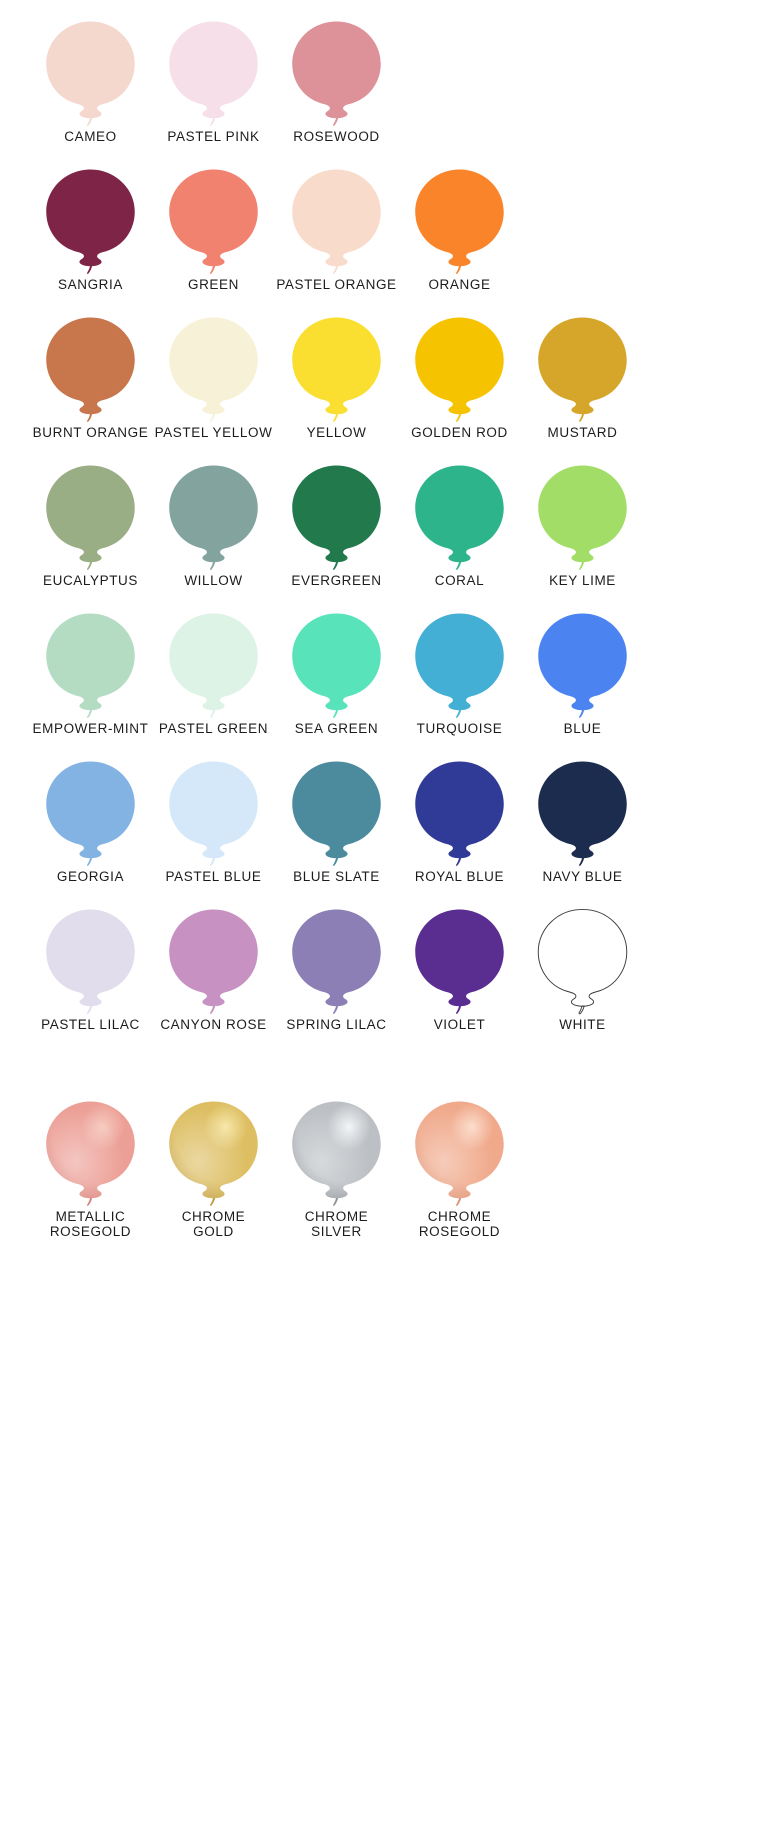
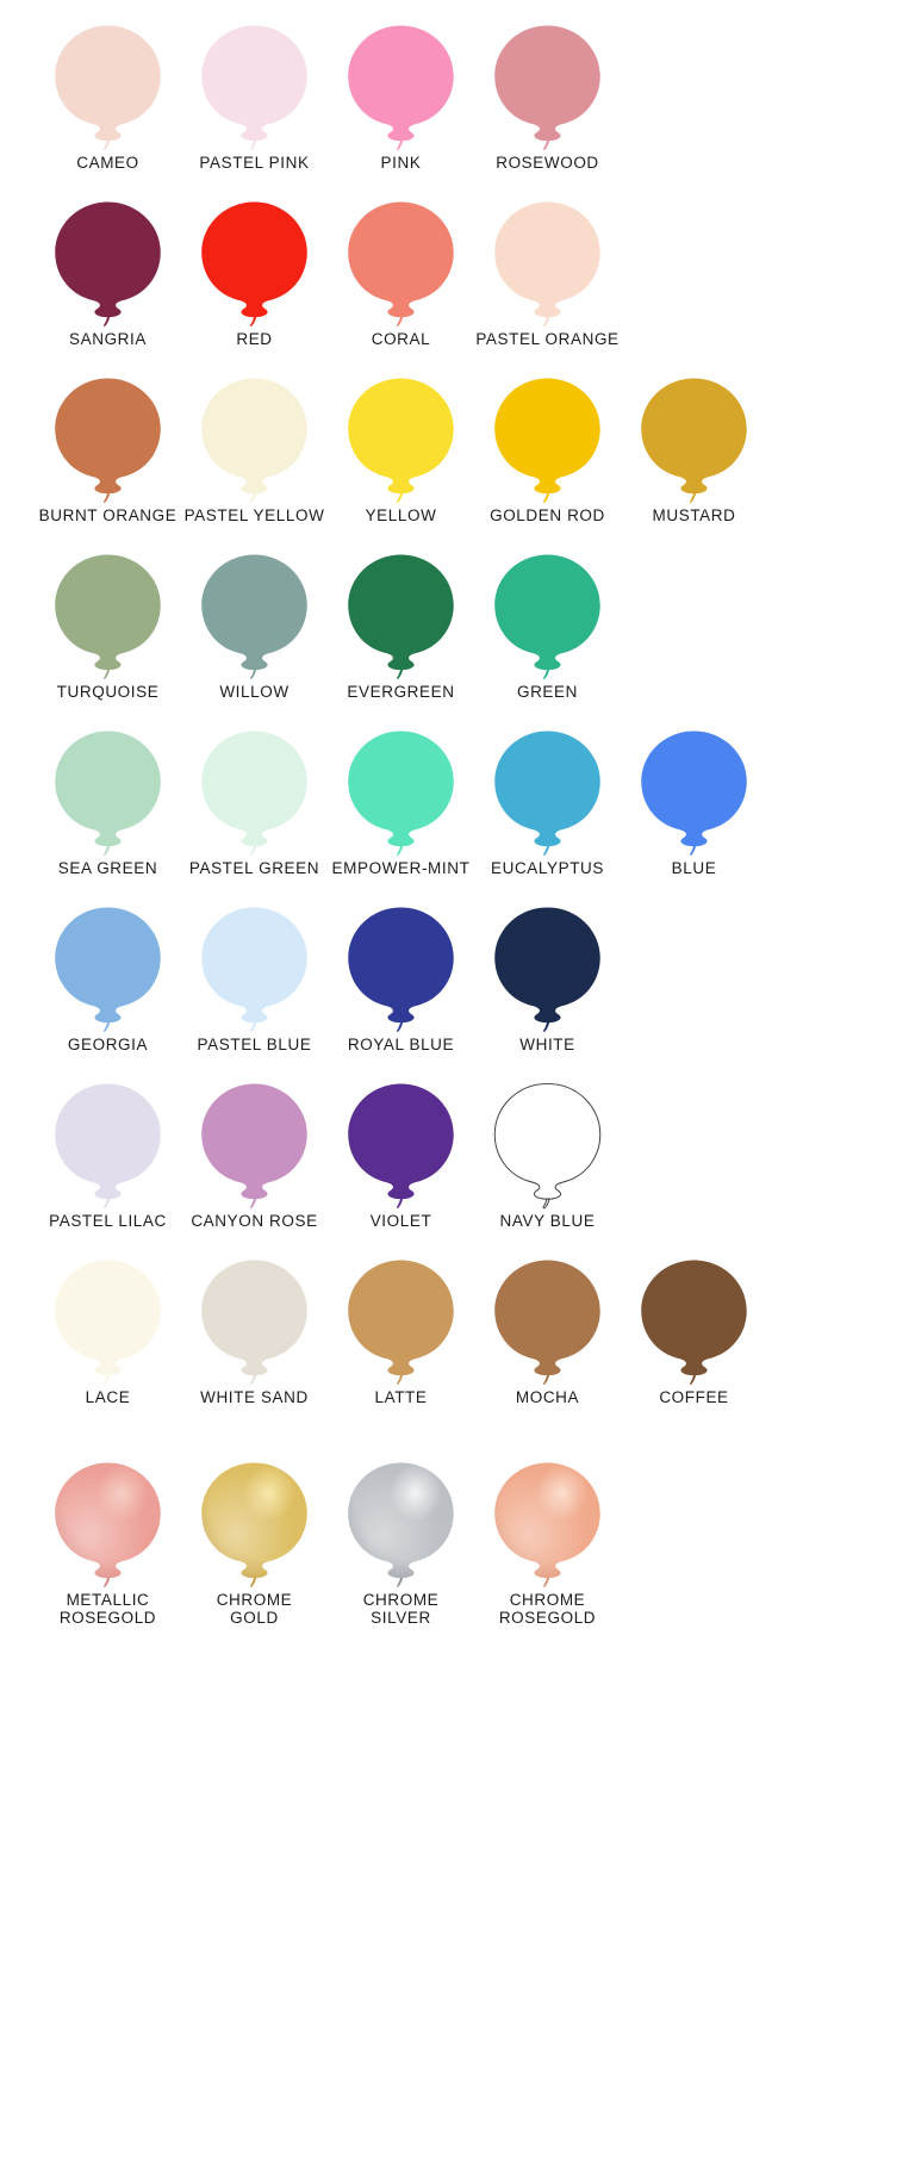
  CAMEO
  PASTEL PINK
+ PINK
  ROSEWOOD
  SANGRIA
+ RED
- GREEN
+ CORAL
  PASTEL ORANGE
- ORANGE
  BURNT ORANGE
  PASTEL YELLOW
  YELLOW
  GOLDEN ROD
  MUSTARD
- EUCALYPTUS
+ TURQUOISE
  WILLOW
  EVERGREEN
- CORAL
+ GREEN
- KEY LIME
- EMPOWER-MINT
+ SEA GREEN
  PASTEL GREEN
- SEA GREEN
+ EMPOWER-MINT
- TURQUOISE
+ EUCALYPTUS
  BLUE
  GEORGIA
  PASTEL BLUE
- BLUE SLATE
  ROYAL BLUE
- NAVY BLUE
+ WHITE
  PASTEL LILAC
  CANYON ROSE
- SPRING LILAC
  VIOLET
- WHITE
+ NAVY BLUE
+ LACE
+ WHITE SAND
+ LATTE
+ MOCHA
+ COFFEE
  METALLIC
  ROSEGOLD
  CHROME
  GOLD
  CHROME
  SILVER
  CHROME
  ROSEGOLD
